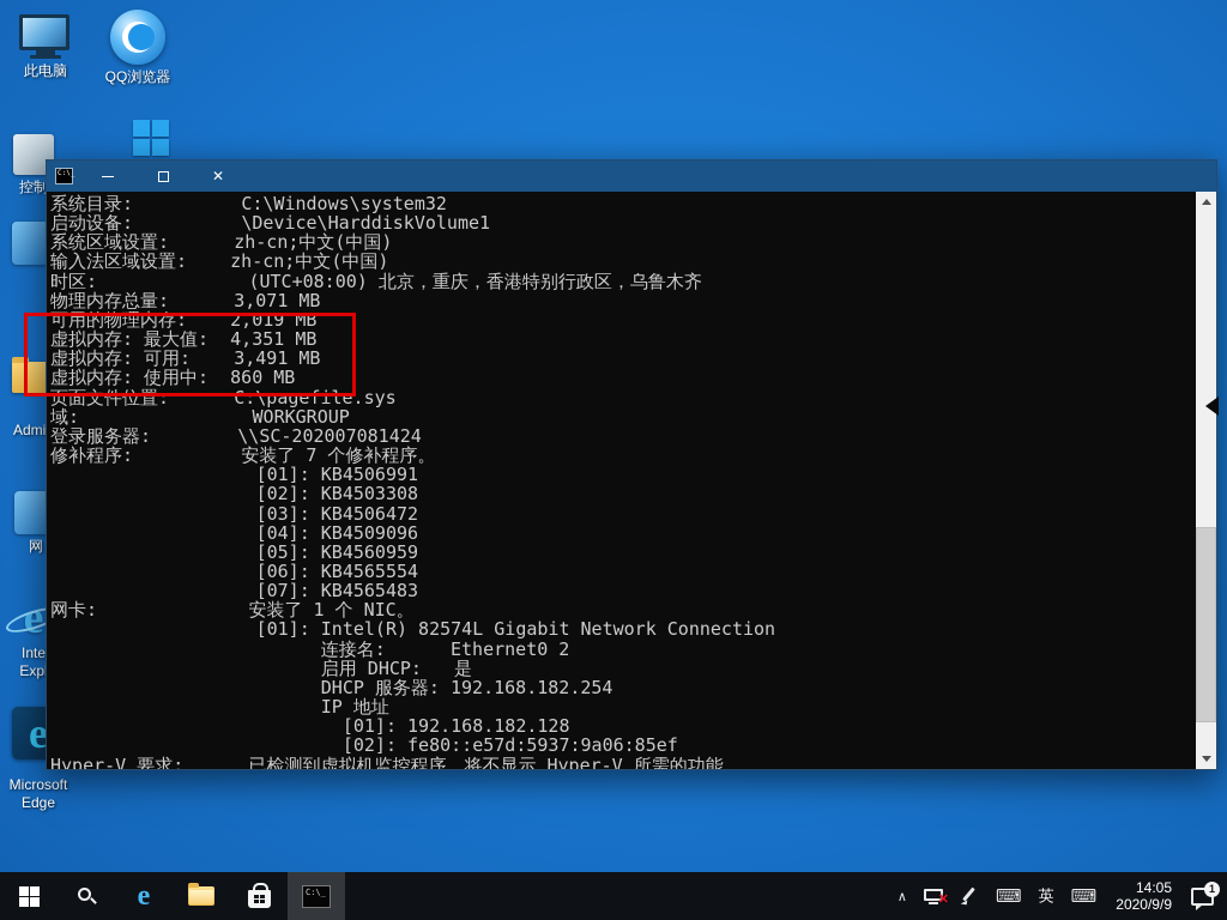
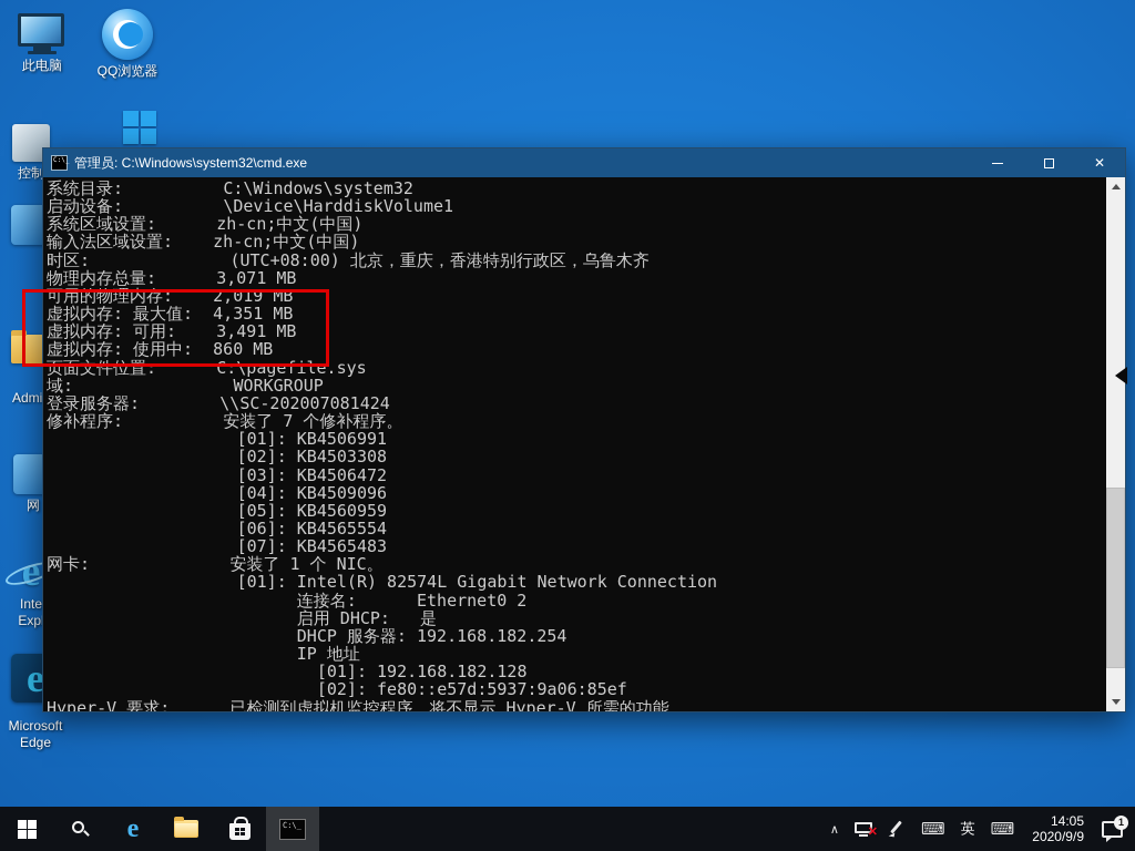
  此电脑
  QQ浏览器
  控制
  Admi
  网
  e
  Inte
  Exp
  e
  Microsoft
  Edge
+ 管理员: C:\Windows\system32\cmd.exe
  ✕
  系统目录: C:\Windows\system32
  启动设备: \Device\HarddiskVolume1
  系统区域设置: zh-cn;中文(中国)
  输入法区域设置: zh-cn;中文(中国)
  时区: (UTC+08:00) 北京，重庆，香港特别行政区，乌鲁木齐
  物理内存总量: 3,071 MB
  可用的物理内存: 2,019 MB
  虚拟内存: 最大值: 4,351 MB
  虚拟内存: 可用: 3,491 MB
  虚拟内存: 使用中: 860 MB
  页面文件位置: C:\pagefile.sys
  域: WORKGROUP
  登录服务器: \\SC-202007081424
  修补程序: 安装了 7 个修补程序。
  [01]: KB4506991
  [02]: KB4503308
  [03]: KB4506472
  [04]: KB4509096
  [05]: KB4560959
  [06]: KB4565554
  [07]: KB4565483
  网卡: 安装了 1 个 NIC。
  [01]: Intel(R) 82574L Gigabit Network Connection
  连接名: Ethernet0 2
  启用 DHCP: 是
  DHCP 服务器: 192.168.182.254
  IP 地址
  [01]: 192.168.182.128
  [02]: fe80::e57d:5937:9a06:85ef
  Hyper-V 要求: 已检测到虚拟机监控程序。将不显示 Hyper-V 所需的功能。
  e
  C:\_
  ∧
  ✕
  ⌨
  英
  ⌨
  14:05
  2020/9/9
  1
